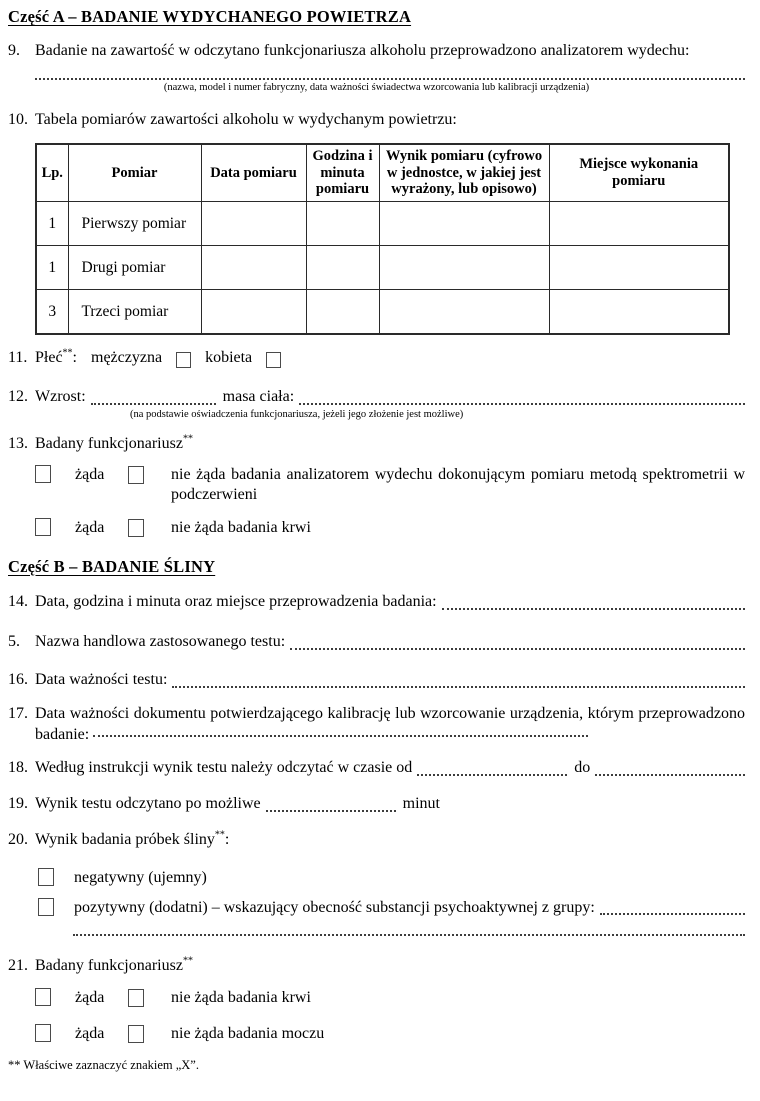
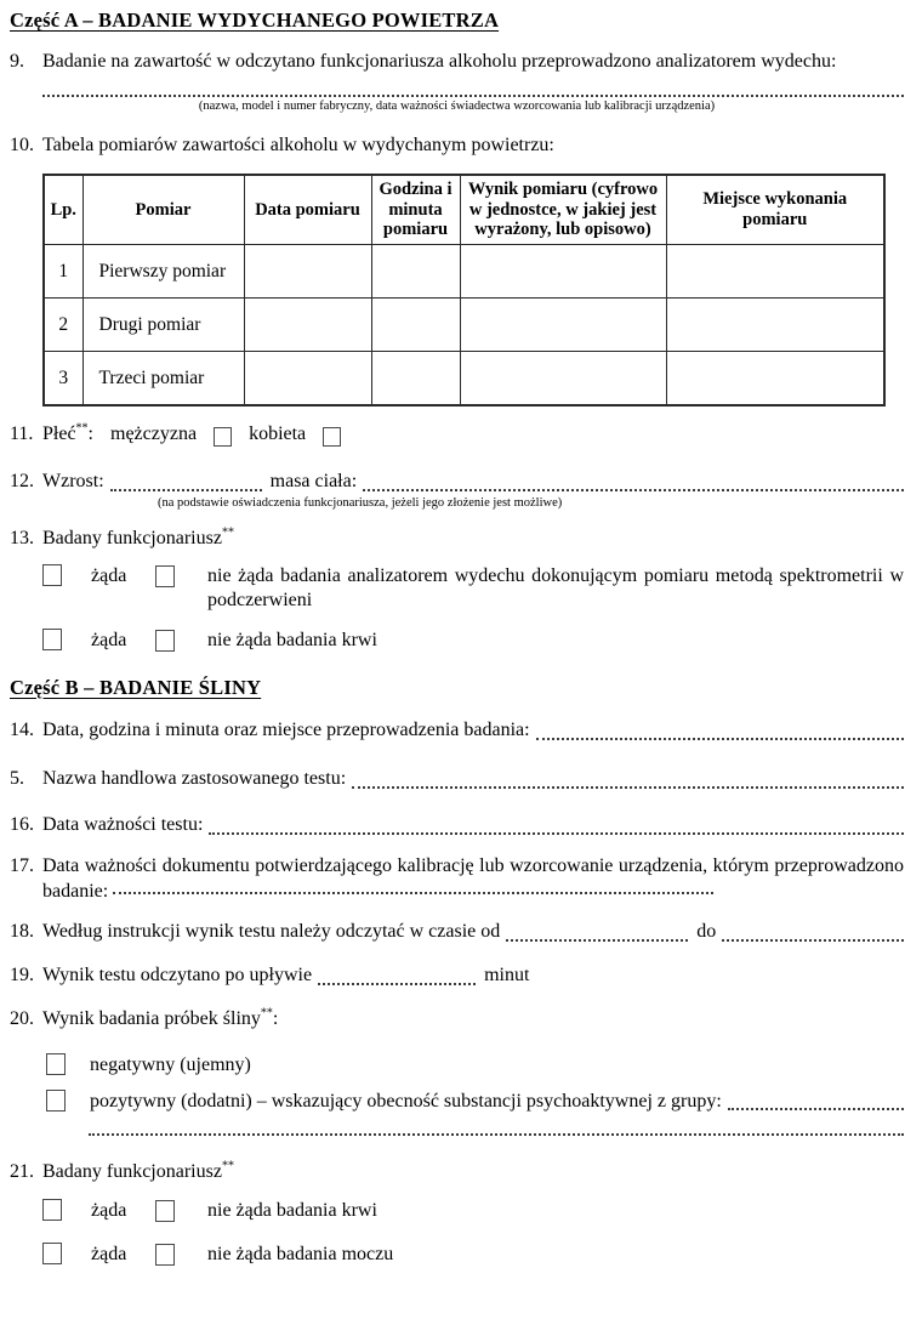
  Część A – BADANIE WYDYCHANEGO POWIETRZA
  9.
  Badanie na zawartość w odczytano funkcjonariusza alkoholu przeprowadzono analizatorem wydechu:
  (nazwa, model i numer fabryczny, data ważności świadectwa wzorcowania lub kalibracji urządzenia)
  10.
  Tabela pomiarów zawartości alkoholu w wydychanym powietrzu:
  Lp.	Pomiar	Data pomiaru	Godzina i minuta pomiaru	Wynik pomiaru (cyfrowo w jednostce, w jakiej jest wyrażony, lub opisowo)	Miejsce wykonania pomiaru
  1	Pierwszy pomiar
- 1	Drugi pomiar
+ 2	Drugi pomiar
  3	Trzeci pomiar
  11.
  Płeć**:
  mężczyzna
  kobieta
  12.
  Wzrost:
  masa ciała:
  (na podstawie oświadczenia funkcjonariusza, jeżeli jego złożenie jest możliwe)
  13.
  Badany funkcjonariusz**
  żąda
  nie żąda badania analizatorem wydechu dokonującym pomiaru metodą spektrometrii w podczerwieni
  żąda
  nie żąda badania krwi
  Część B – BADANIE ŚLINY
  14.
  Data, godzina i minuta oraz miejsce przeprowadzenia badania:
  5.
  Nazwa handlowa zastosowanego testu:
  16.
  Data ważności testu:
  17.
  Data ważności dokumentu potwierdzającego kalibrację lub wzorcowanie urządzenia, którym przeprowadzono badanie:
  18.
  Według instrukcji wynik testu należy odczytać w czasie od
  do
  19.
- Wynik testu odczytano po możliwe
+ Wynik testu odczytano po upływie
  minut
  20.
  Wynik badania próbek śliny**:
  negatywny (ujemny)
  pozytywny (dodatni) – wskazujący obecność substancji psychoaktywnej z grupy:
  21.
  Badany funkcjonariusz**
  żąda
  nie żąda badania krwi
  żąda
  nie żąda badania moczu
- ** Właściwe zaznaczyć znakiem „X”.
